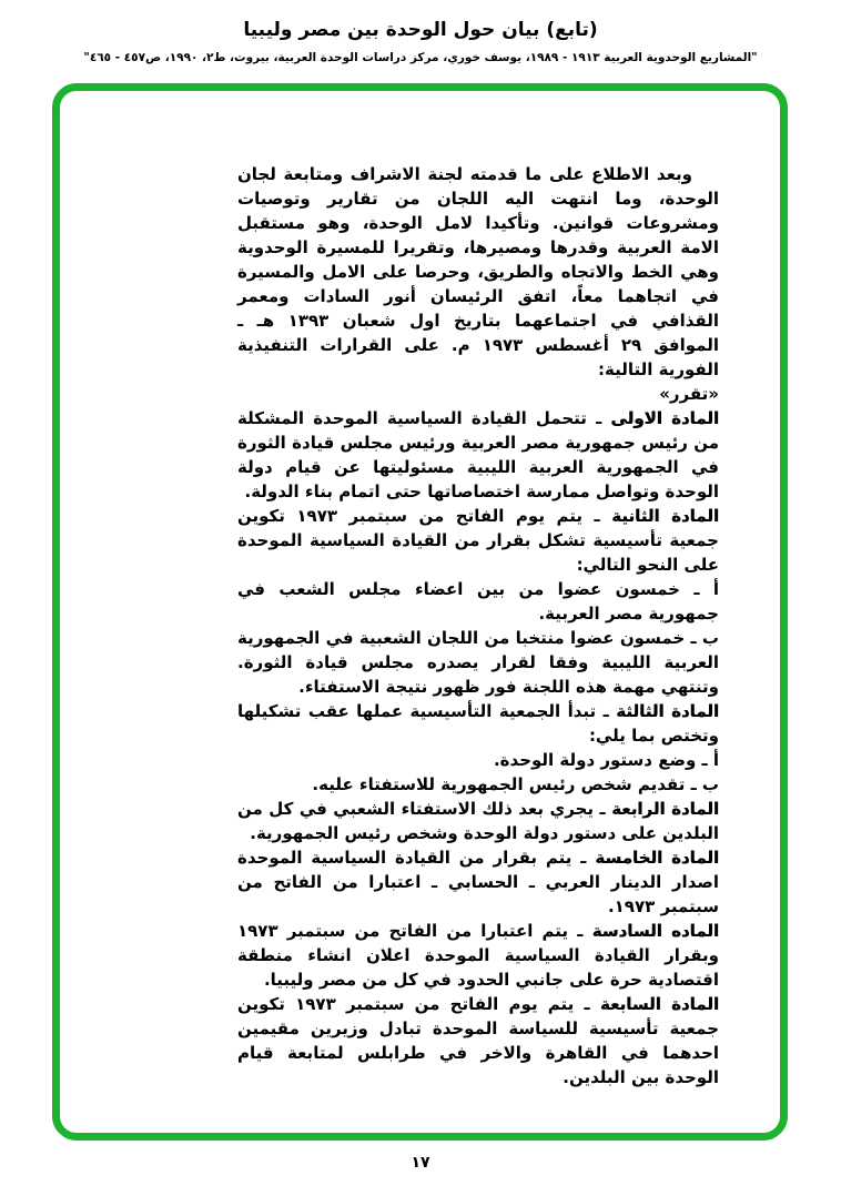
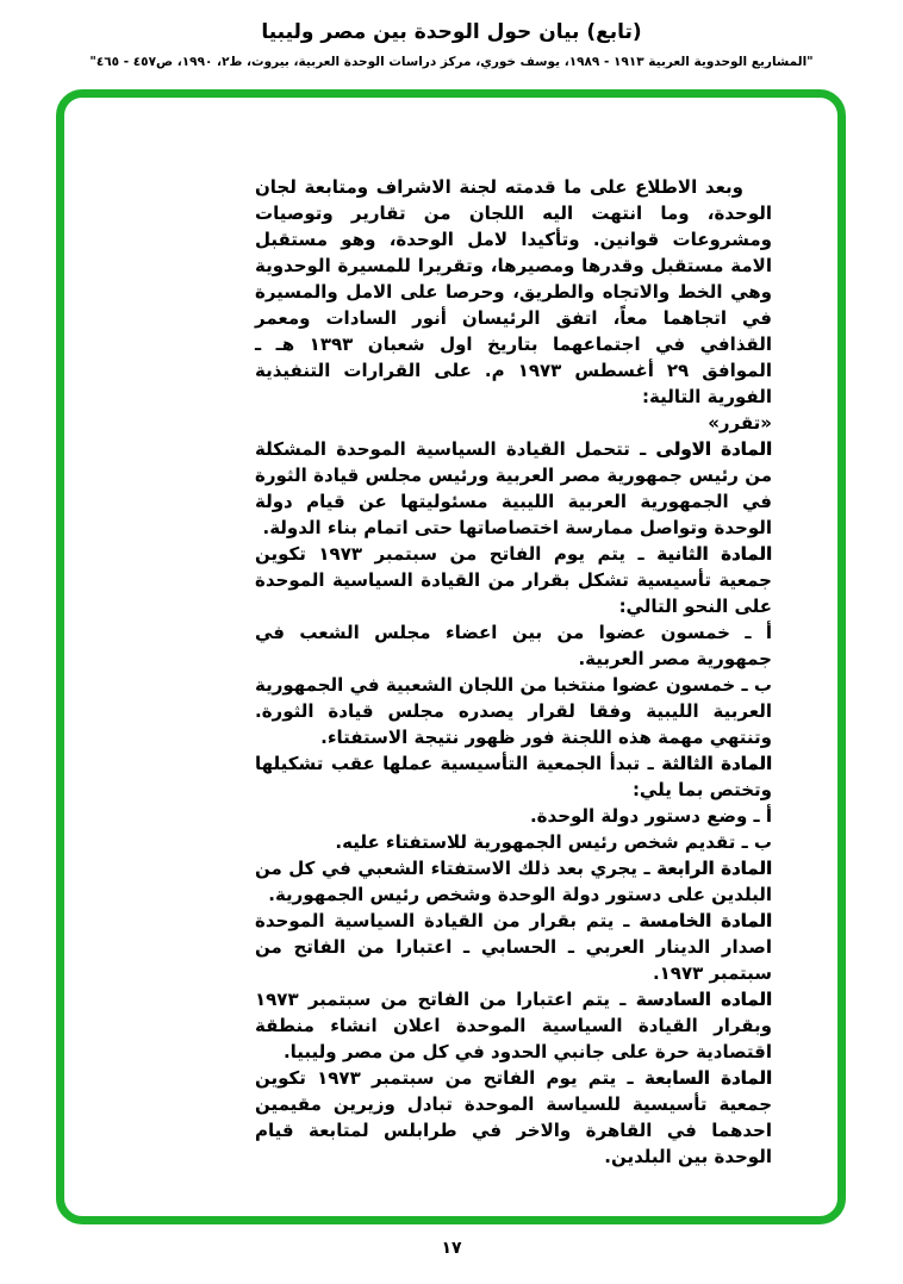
  (تابع) بيان حول الوحدة بين مصر وليبيا
  "المشاريع الوحدوية العربية ١٩١٣ - ١٩٨٩، يوسف خوري، مركز دراسات الوحدة العربية، بيروت، ط٢، ١٩٩٠، ص٤٥٧ - ٤٦٥"
- وبعد الاطلاع على ما قدمته لجنة الاشراف ومتابعة لجان الوحدة، وما انتهت اليه اللجان من تقارير وتوصيات ومشروعات قوانين. وتأكيدا لامل الوحدة، وهو مستقبل الامة العربية وقدرها ومصيرها، وتقريرا للمسيرة الوحدوية وهي الخط والاتجاه والطريق، وحرصا على الامل والمسيرة في اتجاهما معاً، اتفق الرئيسان أنور السادات ومعمر القذافي في اجتماعهما بتاريخ اول شعبان ١٣٩٣ هـ ـ الموافق ٢٩ أغسطس ١٩٧٣ م. على القرارات التنفيذية الفورية التالية:
+ وبعد الاطلاع على ما قدمته لجنة الاشراف ومتابعة لجان الوحدة، وما انتهت اليه اللجان من تقارير وتوصيات ومشروعات قوانين. وتأكيدا لامل الوحدة، وهو مستقبل الامة مستقبل وقدرها ومصيرها، وتقريرا للمسيرة الوحدوية وهي الخط والاتجاه والطريق، وحرصا على الامل والمسيرة في اتجاهما معاً، اتفق الرئيسان أنور السادات ومعمر القذافي في اجتماعهما بتاريخ اول شعبان ١٣٩٣ هـ ـ الموافق ٢٩ أغسطس ١٩٧٣ م. على القرارات التنفيذية الفورية التالية:
  «تقرر»
  المادة الاولى ـ تتحمل القيادة السياسية الموحدة المشكلة من رئيس جمهورية مصر العربية ورئيس مجلس قيادة الثورة في الجمهورية العربية الليبية مسئوليتها عن قيام دولة الوحدة وتواصل ممارسة اختصاصاتها حتى اتمام بناء الدولة.
  المادة الثانية ـ يتم يوم الفاتح من سبتمبر ١٩٧٣ تكوين جمعية تأسيسية تشكل بقرار من القيادة السياسية الموحدة على النحو التالي:
  أ ـ خمسون عضوا من بين اعضاء مجلس الشعب في جمهورية مصر العربية.
  ب ـ خمسون عضوا منتخبا من اللجان الشعبية في الجمهورية العربية الليبية وفقا لقرار يصدره مجلس قيادة الثورة. وتنتهي مهمة هذه اللجنة فور ظهور نتيجة الاستفتاء.
  المادة الثالثة ـ تبدأ الجمعية التأسيسية عملها عقب تشكيلها وتختص بما يلي:
  أ ـ وضع دستور دولة الوحدة.
  ب ـ تقديم شخص رئيس الجمهورية للاستفتاء عليه.
  المادة الرابعة ـ يجري بعد ذلك الاستفتاء الشعبي في كل من البلدين على دستور دولة الوحدة وشخص رئيس الجمهورية.
  المادة الخامسة ـ يتم بقرار من القيادة السياسية الموحدة اصدار الدينار العربي ـ الحسابي ـ اعتبارا من الفاتح من سبتمبر ١٩٧٣.
  الماده السادسة ـ يتم اعتبارا من الفاتح من سبتمبر ١٩٧٣ وبقرار القيادة السياسية الموحدة اعلان انشاء منطقة اقتصادية حرة على جانبي الحدود في كل من مصر وليبيا.
  المادة السابعة ـ يتم يوم الفاتح من سبتمبر ١٩٧٣ تكوين جمعية تأسيسية للسياسة الموحدة تبادل وزيرين مقيمين احدهما في القاهرة والاخر في طرابلس لمتابعة قيام الوحدة بين البلدين.
  ١٧
